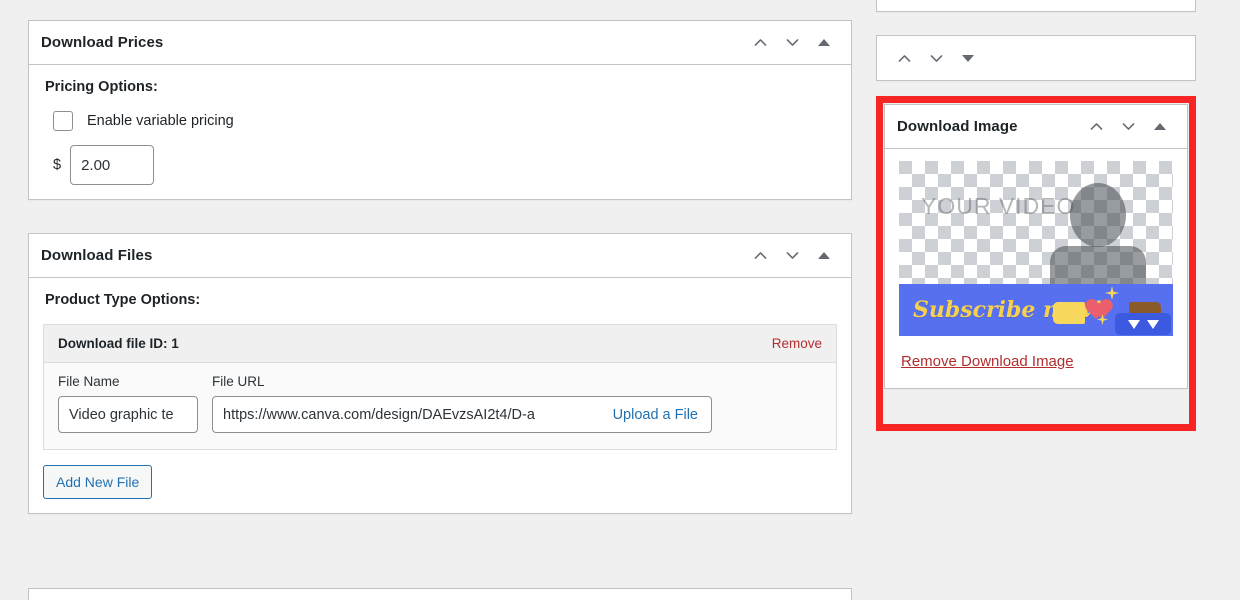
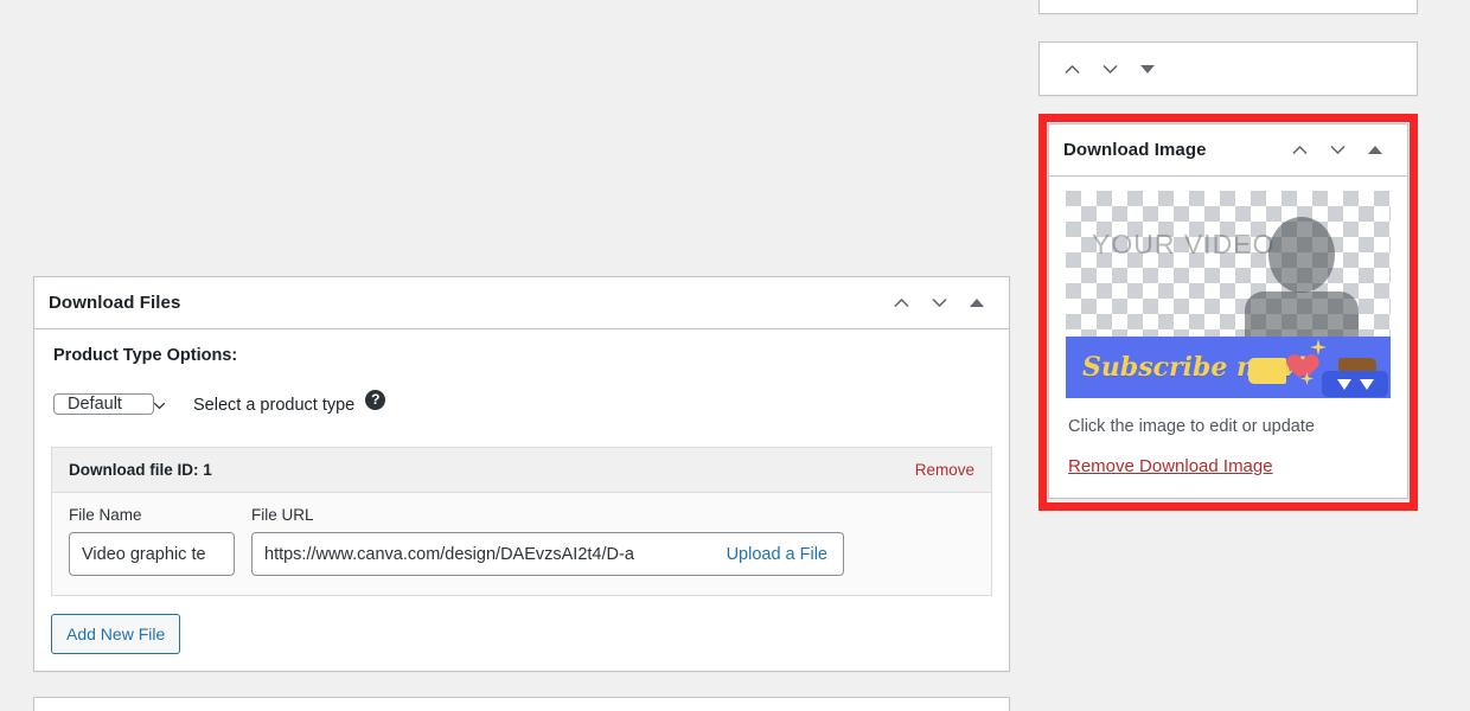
- Download Prices
- Pricing Options:
- Enable variable pricing
- $
- 2.00
  Download Files
  Product Type Options:
+ Default
+ Select a product type
+ ?
  Download file ID: 1
  Remove
  File Name
  Video graphic te
  File URL
  https://www.canva.com/design/DAEvzsAI2t4/D-a
  Upload a File
  Add New File
  Download Image
  YOUR VIDEO
  Subscribe n
+ Click the image to edit or update
  Remove Download Image
